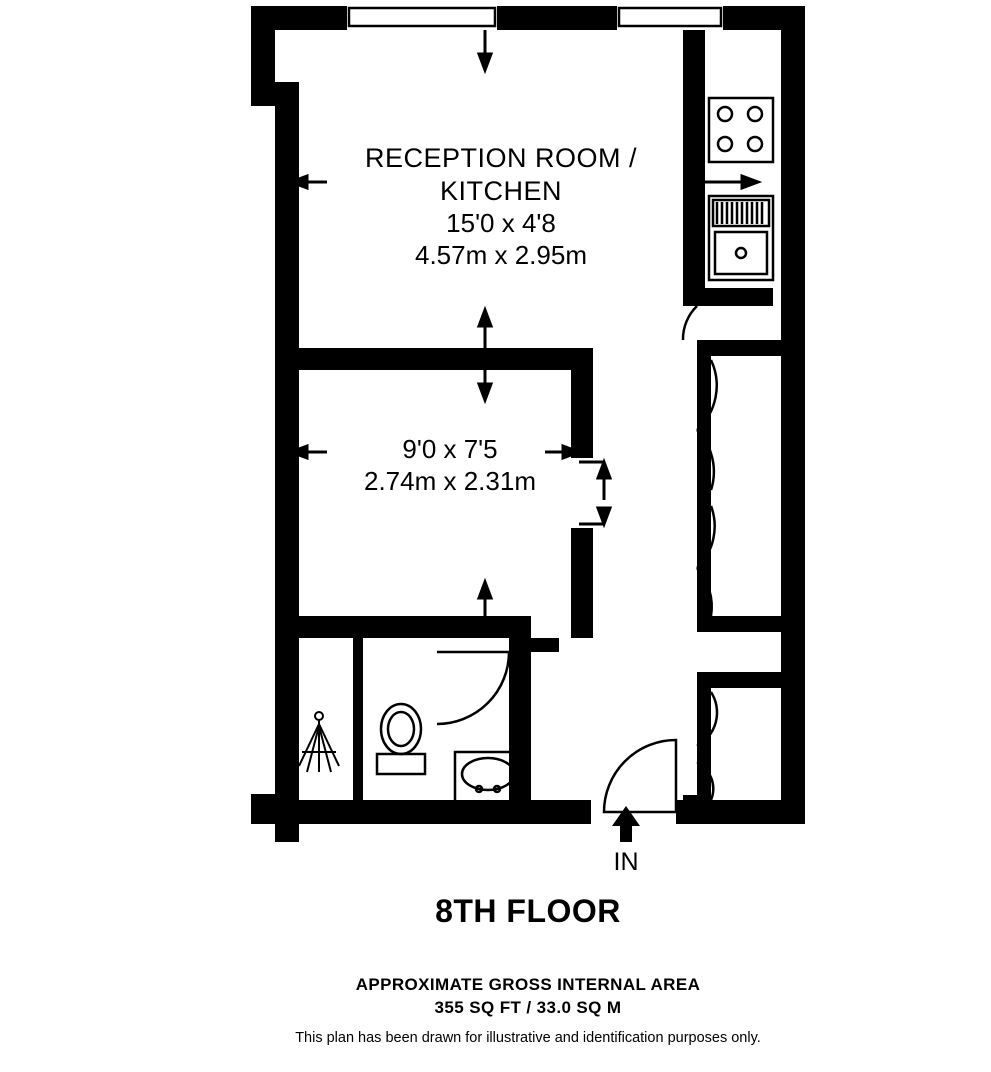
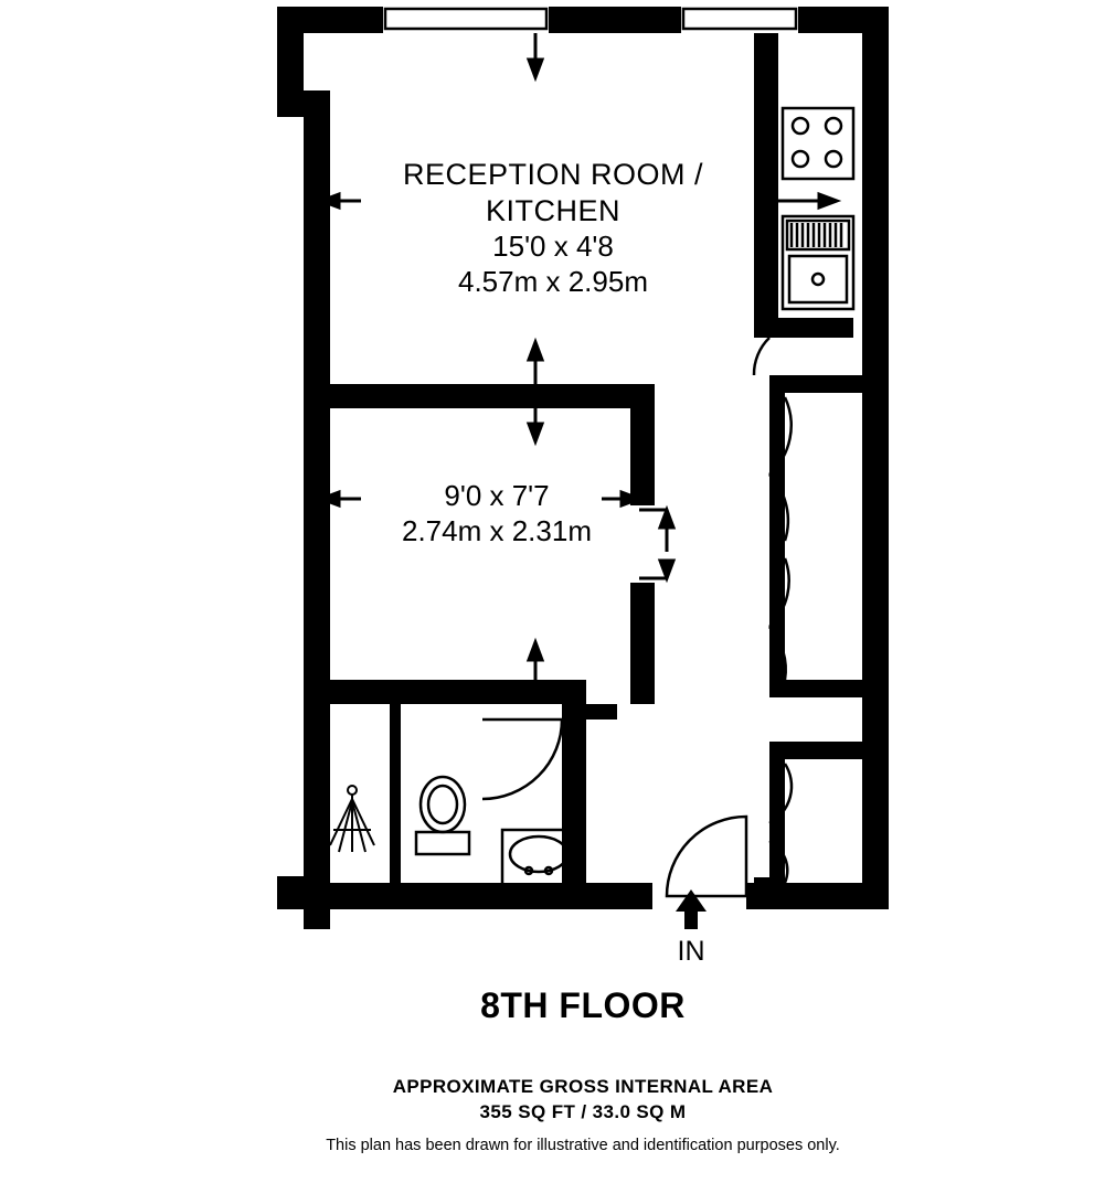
  RECEPTION ROOM /
  KITCHEN
  15'0 x 4'8
  4.57m x 2.95m
- 9'0 x 7'5
+ 9'0 x 7'7
  2.74m x 2.31m
  IN
  8TH FLOOR
  APPROXIMATE GROSS INTERNAL AREA
  355 SQ FT / 33.0 SQ M
  This plan has been drawn for illustrative and identification purposes only.
